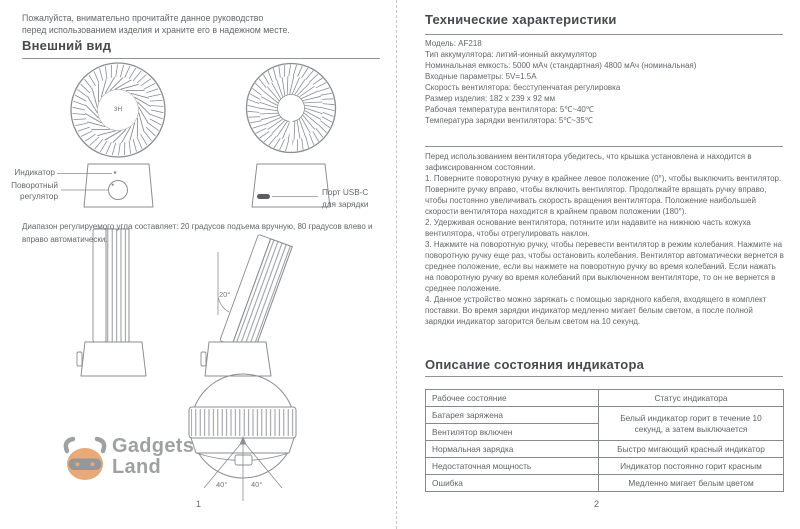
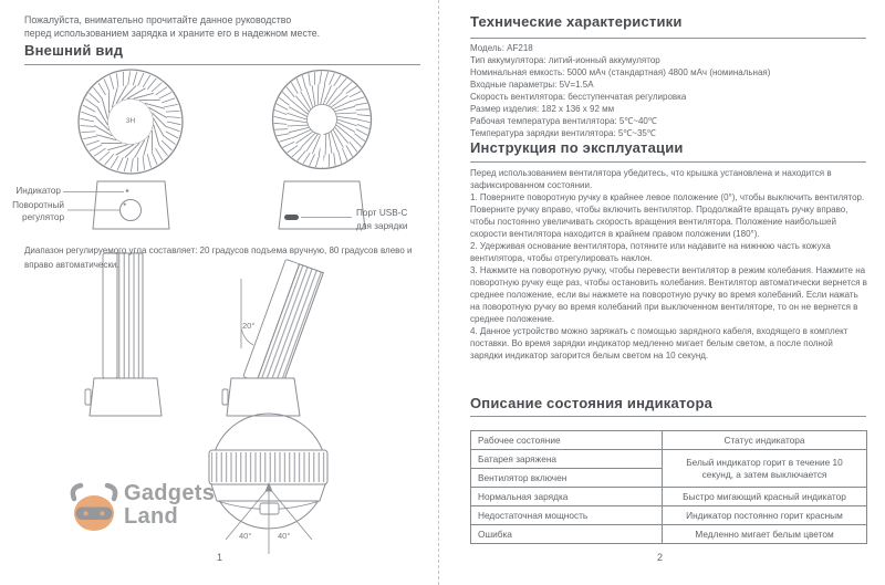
  Пожалуйста, внимательно прочитайте данное руководство
- перед использованием изделия и храните его в надежном месте.
+ перед использованием зарядка и храните его в надежном месте.
  Внешний вид
  Индикатор
  Поворотный
  регулятор
  Порт USB-C
  для зарядки
  Диапазон регулируемого угла составляет: 20 градусов подъема вручную, 80 градусов влево и
  вправо автоматически.
  20°
  40°
  40°
  Gadgets
  Land
  1
  Технические характеристики
  Модель: AF218
  Тип аккумулятора: литий-ионный аккумулятор
  Номинальная емкость: 5000 мАч (стандартная) 4800 мАч (номинальная)
  Входные параметры: 5V=1.5A
  Скорость вентилятора: бесступенчатая регулировка
- Размер изделия: 182 x 239 x 92 мм
+ Размер изделия: 182 x 136 x 92 мм
  Рабочая температура вентилятора: 5℃~40℃
  Температура зарядки вентилятора: 5℃~35℃
+ Инструкция по эксплуатации
  Перед использованием вентилятора убедитесь, что крышка установлена и находится в зафиксированном состоянии.
  1. Поверните поворотную ручку в крайнее левое положение (0°), чтобы выключить вентилятор. Поверните ручку вправо, чтобы включить вентилятор. Продолжайте вращать ручку вправо, чтобы постоянно увеличивать скорость вращения вентилятора. Положение наибольшей скорости вентилятора находится в крайнем правом положении (180°).
  2. Удерживая основание вентилятора, потяните или надавите на нижнюю часть кожуха вентилятора, чтобы отрегулировать наклон.
  3. Нажмите на поворотную ручку, чтобы перевести вентилятор в режим колебания. Нажмите на поворотную ручку еще раз, чтобы остановить колебания. Вентилятор автоматически вернется в среднее положение, если вы нажмете на поворотную ручку во время колебаний. Если нажать на поворотную ручку во время колебаний при выключенном вентиляторе, то он не вернется в среднее положение.
  4. Данное устройство можно заряжать с помощью зарядного кабеля, входящего в комплект поставки. Во время зарядки индикатор медленно мигает белым светом, а после полной зарядки индикатор загорится белым светом на 10 секунд.
  Описание состояния индикатора
  Рабочее состояние	Статус индикатора
  Батарея заряжена	Белый индикатор горит в течение 10 секунд, а затем выключается
  Вентилятор включен
  Нормальная зарядка	Быстро мигающий красный индикатор
  Недостаточная мощность	Индикатор постоянно горит красным
  Ошибка	Медленно мигает белым цветом
  2
